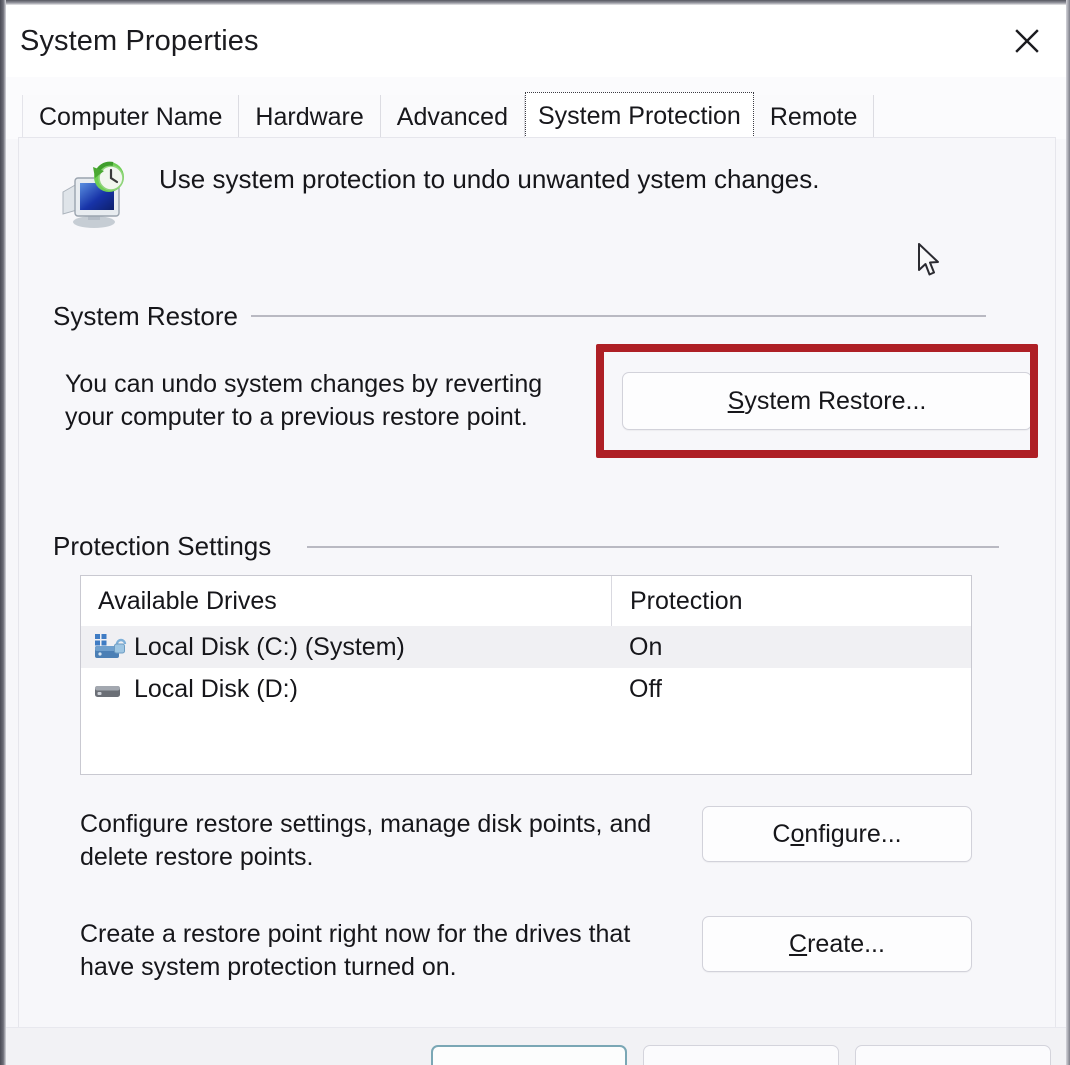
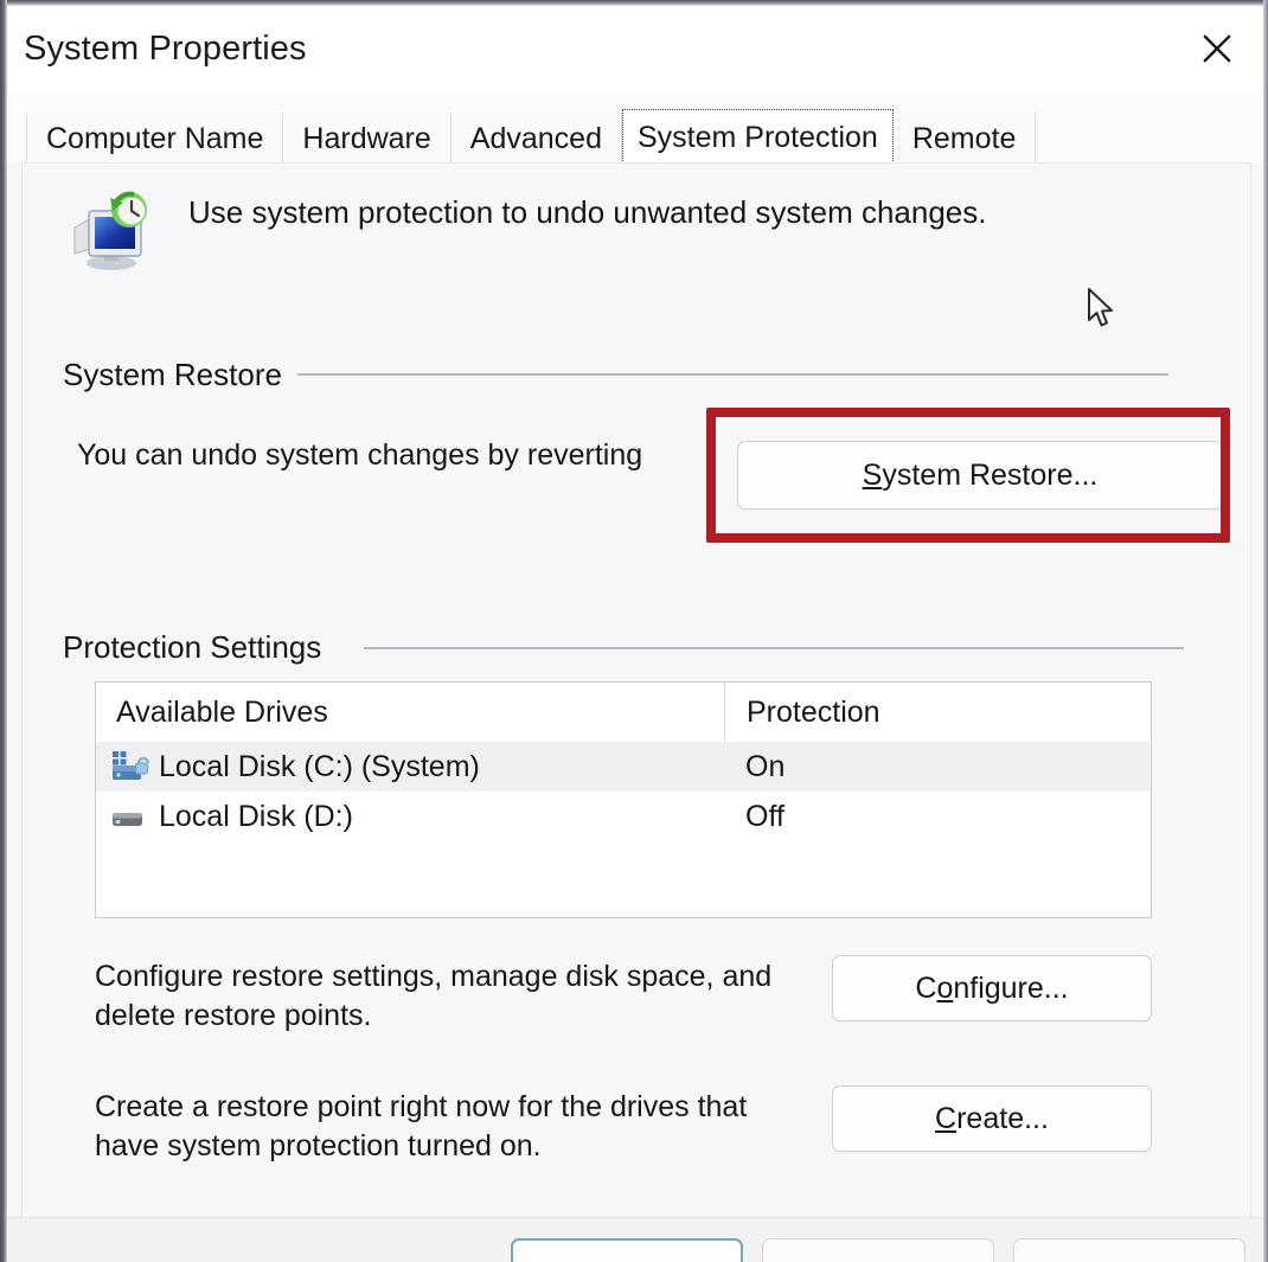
  System Properties
  Computer Name
  Hardware
  Advanced
  System Protection
  Remote
- Use system protection to undo unwanted ystem changes.
+ Use system protection to undo unwanted system changes.
  System Restore
  You can undo system changes by reverting
- your computer to a previous restore point.
  System Restore...
  Protection Settings
  Available Drives
  Protection
  Local Disk (C:) (System)
  On
  Local Disk (D:)
  Off
- Configure restore settings, manage disk points, and
+ Configure restore settings, manage disk space, and
  delete restore points.
  Configure...
  Create a restore point right now for the drives that
  have system protection turned on.
  Create...
